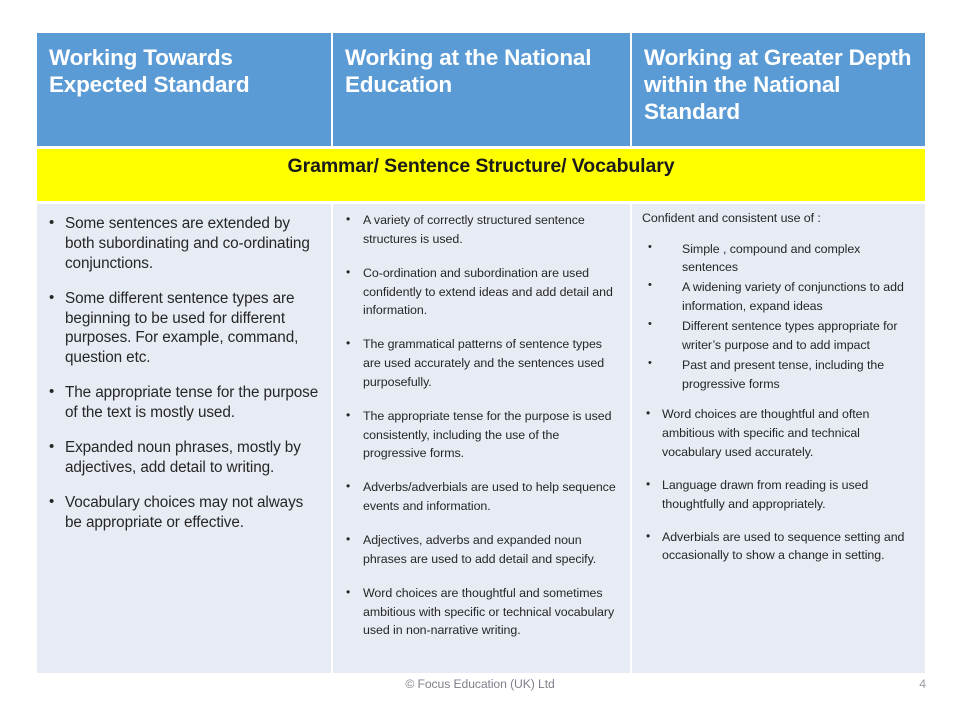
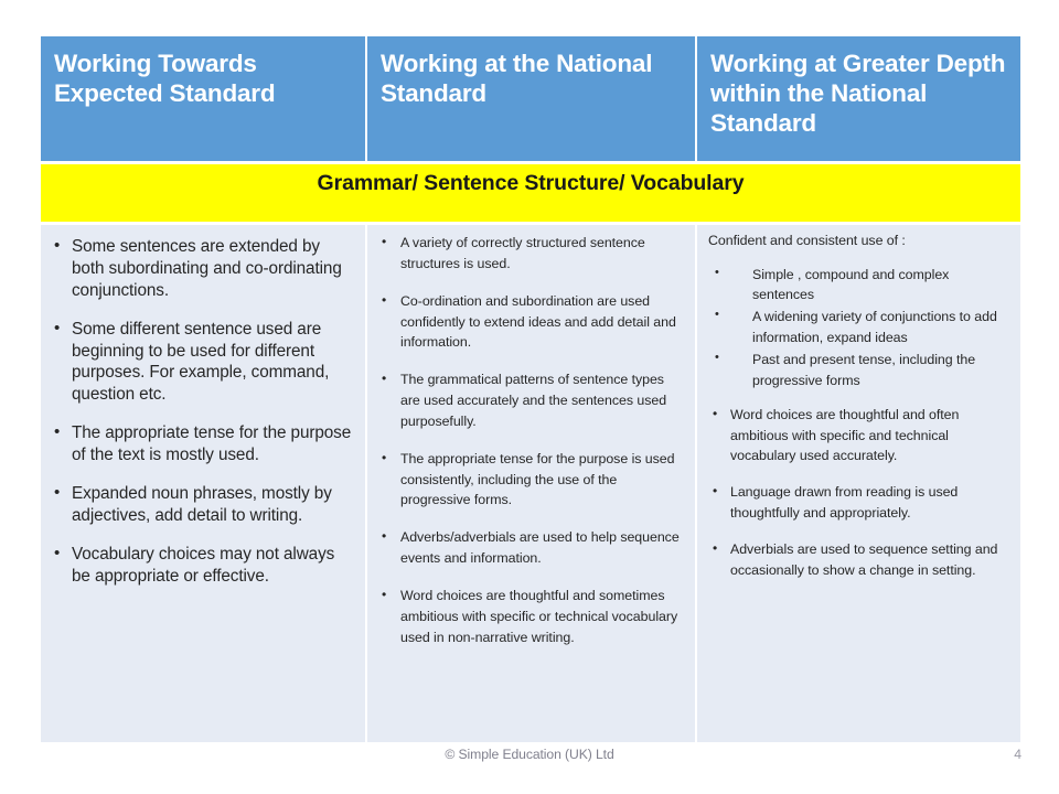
  Working Towards Expected Standard
- Working at the National Education
+ Working at the National Standard
  Working at Greater Depth within the National Standard
  Grammar/ Sentence Structure/ Vocabulary
  Some sentences are extended by both subordinating and co-ordinating conjunctions.
- Some different sentence types are beginning to be used for different purposes. For example, command, question etc.
+ Some different sentence used are beginning to be used for different purposes. For example, command, question etc.
  The appropriate tense for the purpose of the text is mostly used.
  Expanded noun phrases, mostly by adjectives, add detail to writing.
  Vocabulary choices may not always be appropriate or effective.
  A variety of correctly structured sentence structures is used.
  Co-ordination and subordination are used confidently to extend ideas and add detail and information.
  The grammatical patterns of sentence types are used accurately and the sentences used purposefully.
  The appropriate tense for the purpose is used consistently, including the use of the progressive forms.
  Adverbs/adverbials are used to help sequence events and information.
- Adjectives, adverbs and expanded noun phrases are used to add detail and specify.
  Word choices are thoughtful and sometimes ambitious with specific or technical vocabulary used in non-narrative writing.
  Confident and consistent use of :
  Simple , compound and complex sentences
  A widening variety of conjunctions to add information, expand ideas
- Different sentence types appropriate for writer’s purpose and to add impact
  Past and present tense, including the progressive forms
  Word choices are thoughtful and often ambitious with specific and technical vocabulary used accurately.
  Language drawn from reading is used thoughtfully and appropriately.
  Adverbials are used to sequence setting and occasionally to show a change in setting.
- © Focus Education (UK) Ltd
+ © Simple Education (UK) Ltd
  4
